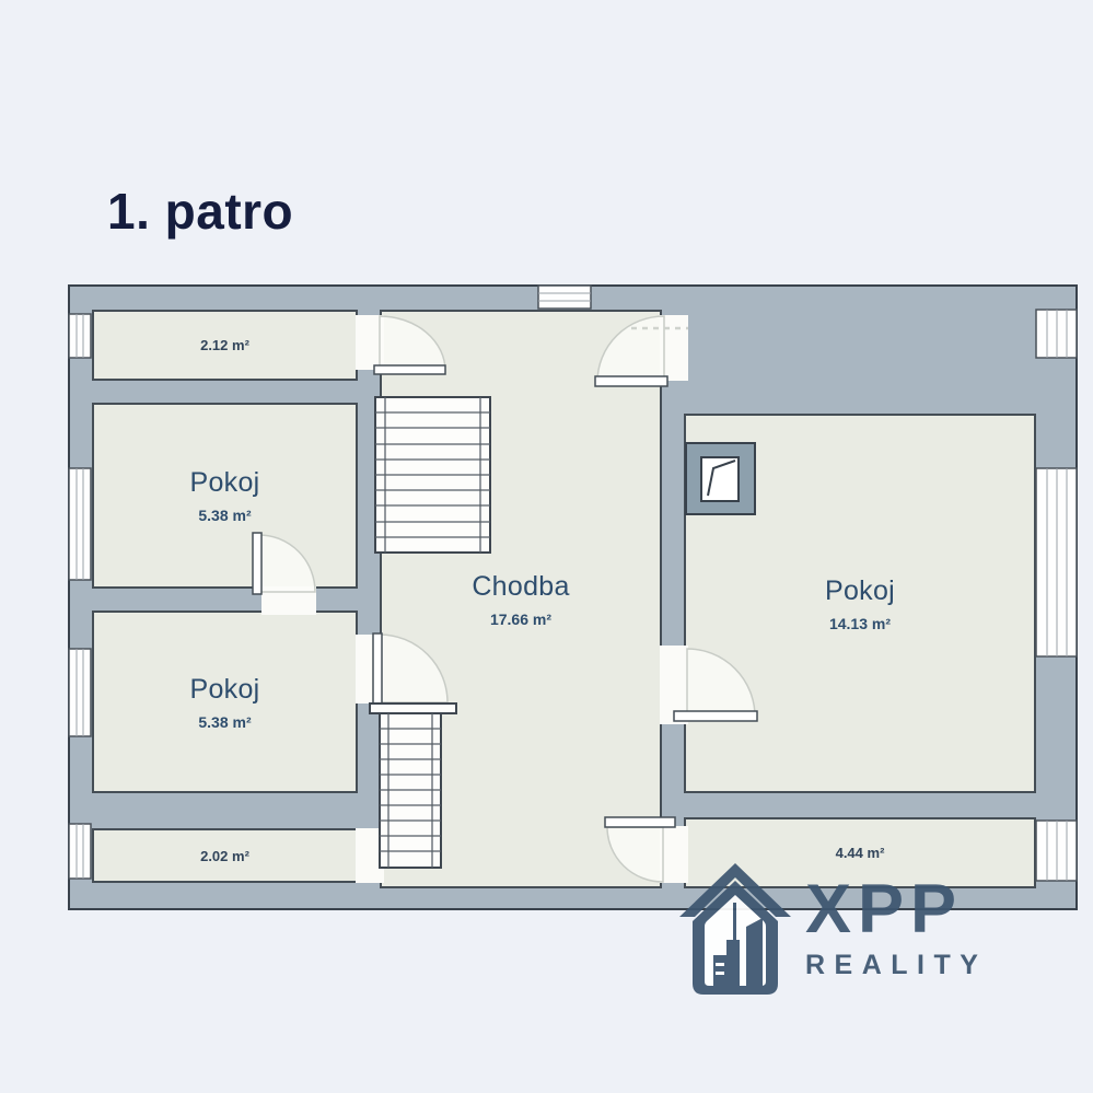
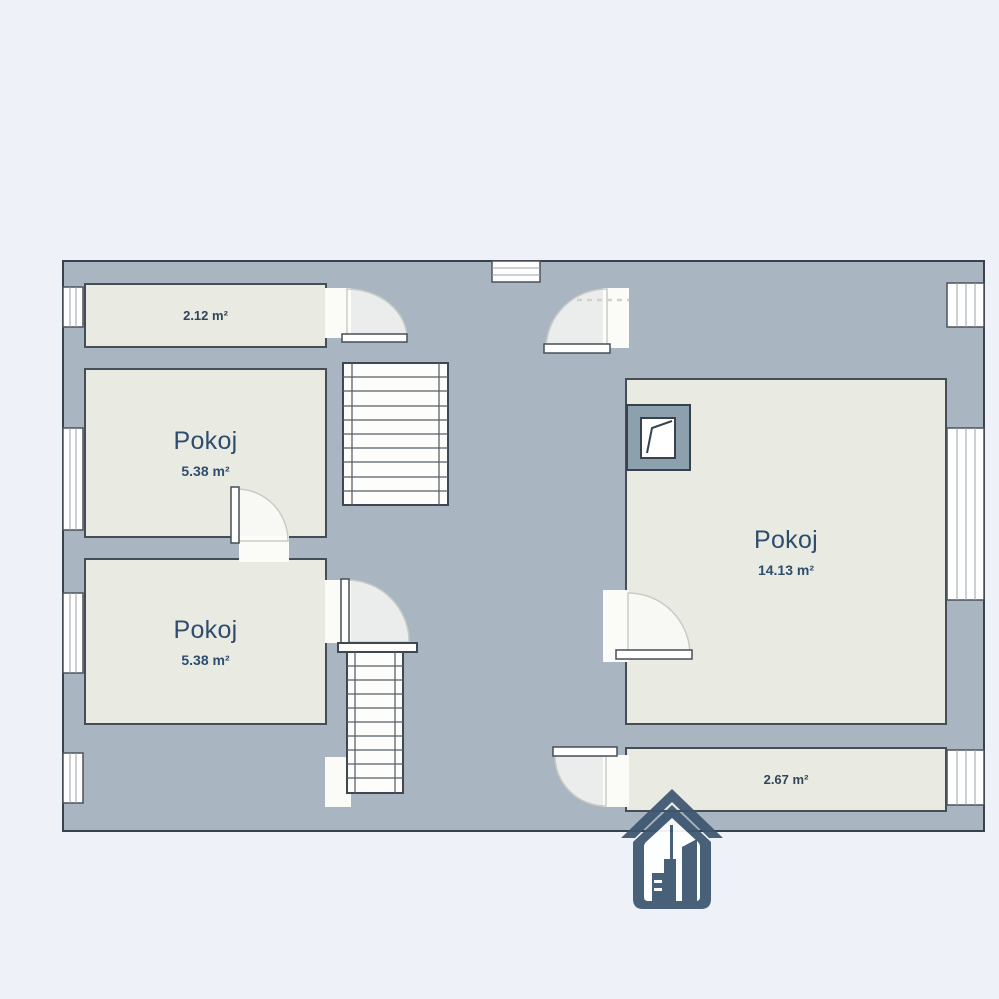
- 1. patro
  2.12 m²
  Pokoj
  5.38 m²
  Pokoj
  5.38 m²
- 2.02 m²
- Chodba
- 17.66 m²
  Pokoj
  14.13 m²
- 4.44 m²
+ 2.67 m²
- XPP
- REALITY
